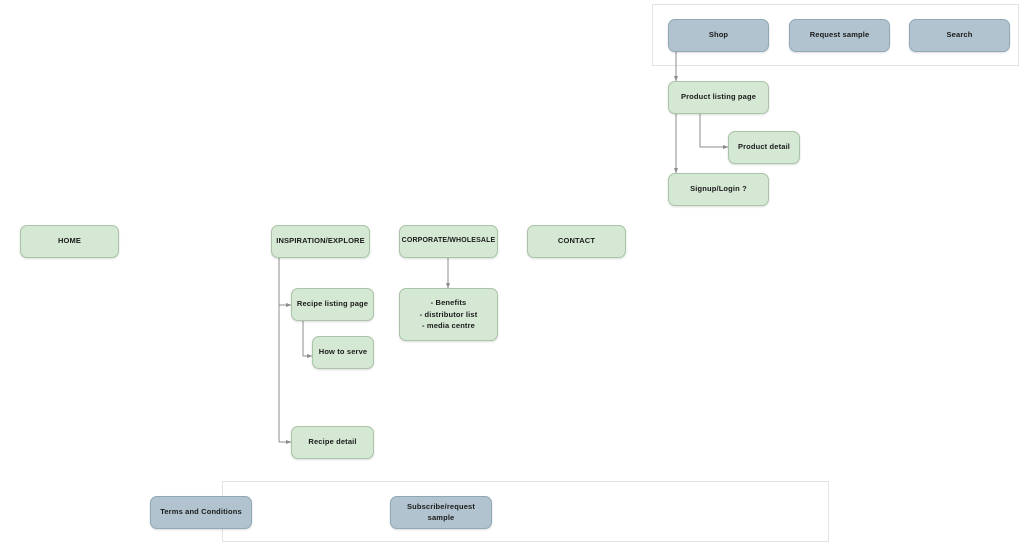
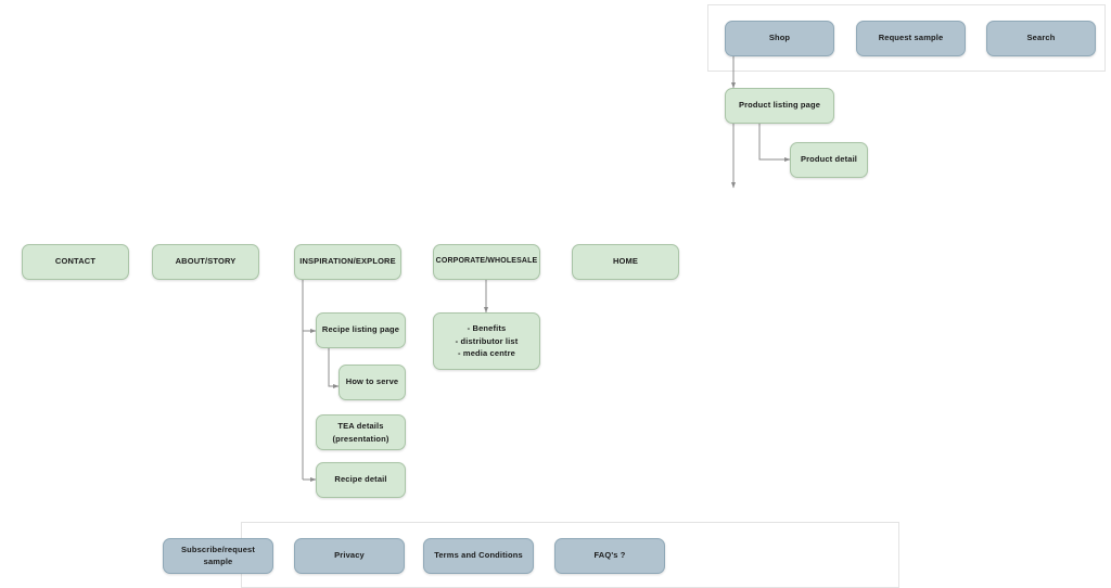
  Shop
  Request sample
  Search
  Product listing page
  Product detail
- Signup/Login ?
- HOME
+ CONTACT
+ ABOUT/STORY
  INSPIRATION/EXPLORE
- CONTACT
+ HOME
  Recipe listing page
  How to serve
+ TEA details
+ (presentation)
  Recipe detail
  - Benefits
  - distributor list
  - media centre
- Terms and Conditions
+ Subscribe/request sample
+ Privacy
- Subscribe/request sample
+ Terms and Conditions
+ FAQ's ?
